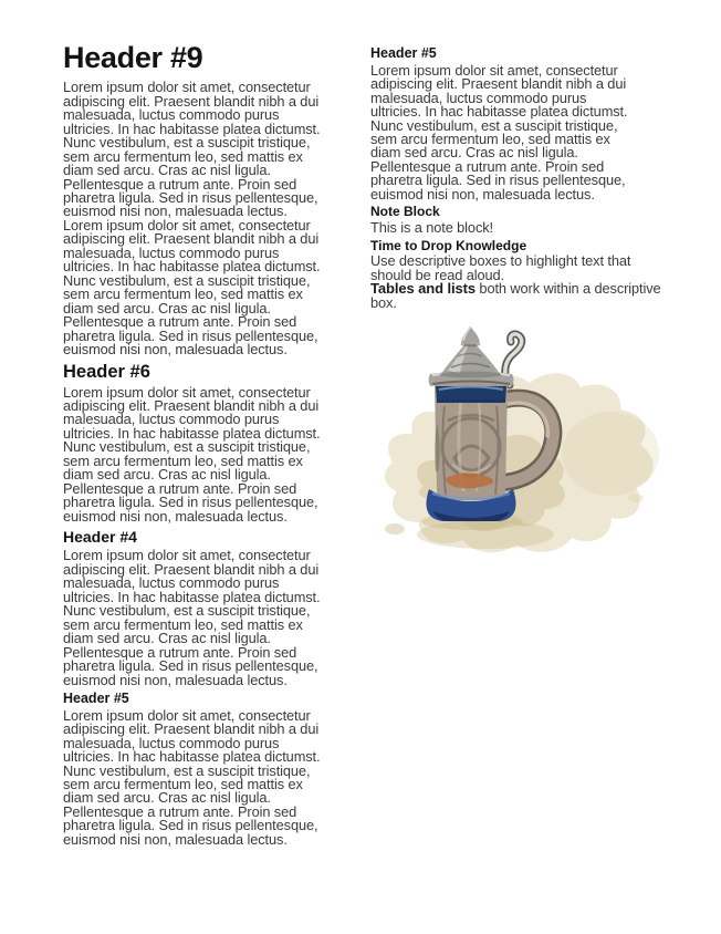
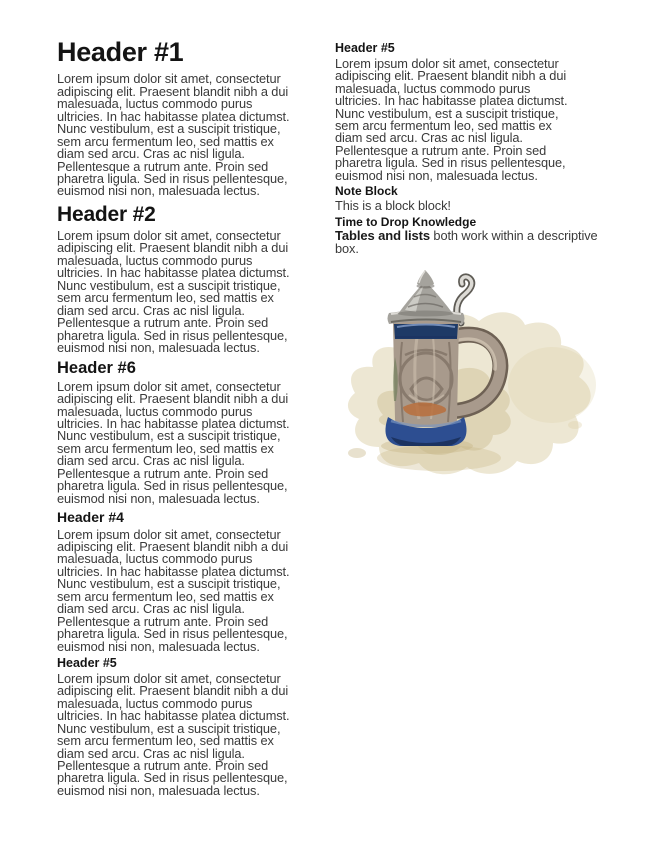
- Header #9
+ Header #1
  Lorem ipsum dolor sit amet, consectetur
  adipiscing elit. Praesent blandit nibh a dui
  malesuada, luctus commodo purus
  ultricies. In hac habitasse platea dictumst.
  Nunc vestibulum, est a suscipit tristique,
  sem arcu fermentum leo, sed mattis ex
  diam sed arcu. Cras ac nisl ligula.
  Pellentesque a rutrum ante. Proin sed
  pharetra ligula. Sed in risus pellentesque,
  euismod nisi non, malesuada lectus.
+ Header #2
  Lorem ipsum dolor sit amet, consectetur
  adipiscing elit. Praesent blandit nibh a dui
  malesuada, luctus commodo purus
  ultricies. In hac habitasse platea dictumst.
  Nunc vestibulum, est a suscipit tristique,
  sem arcu fermentum leo, sed mattis ex
  diam sed arcu. Cras ac nisl ligula.
  Pellentesque a rutrum ante. Proin sed
  pharetra ligula. Sed in risus pellentesque,
  euismod nisi non, malesuada lectus.
  Header #6
  Lorem ipsum dolor sit amet, consectetur
  adipiscing elit. Praesent blandit nibh a dui
  malesuada, luctus commodo purus
  ultricies. In hac habitasse platea dictumst.
  Nunc vestibulum, est a suscipit tristique,
  sem arcu fermentum leo, sed mattis ex
  diam sed arcu. Cras ac nisl ligula.
  Pellentesque a rutrum ante. Proin sed
  pharetra ligula. Sed in risus pellentesque,
  euismod nisi non, malesuada lectus.
  Header #4
  Lorem ipsum dolor sit amet, consectetur
  adipiscing elit. Praesent blandit nibh a dui
  malesuada, luctus commodo purus
  ultricies. In hac habitasse platea dictumst.
  Nunc vestibulum, est a suscipit tristique,
  sem arcu fermentum leo, sed mattis ex
  diam sed arcu. Cras ac nisl ligula.
  Pellentesque a rutrum ante. Proin sed
  pharetra ligula. Sed in risus pellentesque,
  euismod nisi non, malesuada lectus.
  Header #5
  Lorem ipsum dolor sit amet, consectetur
  adipiscing elit. Praesent blandit nibh a dui
  malesuada, luctus commodo purus
  ultricies. In hac habitasse platea dictumst.
  Nunc vestibulum, est a suscipit tristique,
  sem arcu fermentum leo, sed mattis ex
  diam sed arcu. Cras ac nisl ligula.
  Pellentesque a rutrum ante. Proin sed
  pharetra ligula. Sed in risus pellentesque,
  euismod nisi non, malesuada lectus.
  Header #5
  Lorem ipsum dolor sit amet, consectetur
  adipiscing elit. Praesent blandit nibh a dui
  malesuada, luctus commodo purus
  ultricies. In hac habitasse platea dictumst.
  Nunc vestibulum, est a suscipit tristique,
  sem arcu fermentum leo, sed mattis ex
  diam sed arcu. Cras ac nisl ligula.
  Pellentesque a rutrum ante. Proin sed
  pharetra ligula. Sed in risus pellentesque,
  euismod nisi non, malesuada lectus.
  Note Block
- This is a note block!
+ This is a block block!
  Time to Drop Knowledge
- Use descriptive boxes to highlight text that
- should be read aloud.
  Tables and lists both work within a descriptive box.
